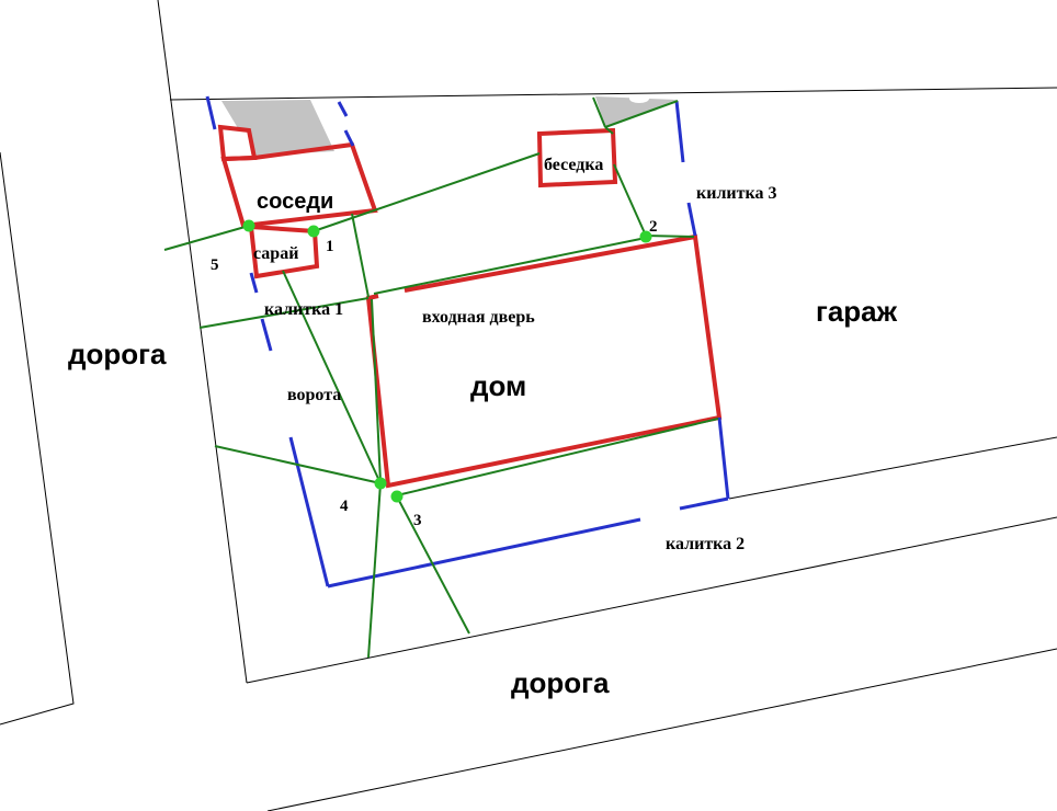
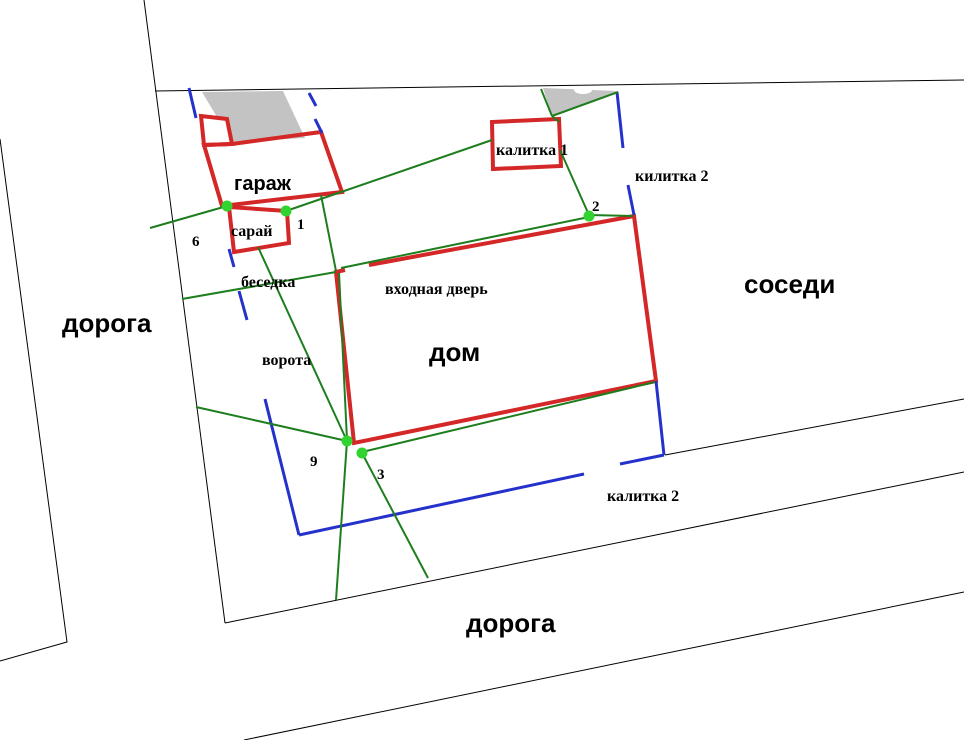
  дорога
  дорога
- гараж
+ соседи
  дом
- соседи
+ гараж
  сарай
- беседка
+ калитка 1
  входная дверь
- калитка 1
+ беседка
  калитка 2
- килитка 3
+ килитка 2
  ворота
  1
  2
  3
- 4
+ 9
- 5
+ 6
